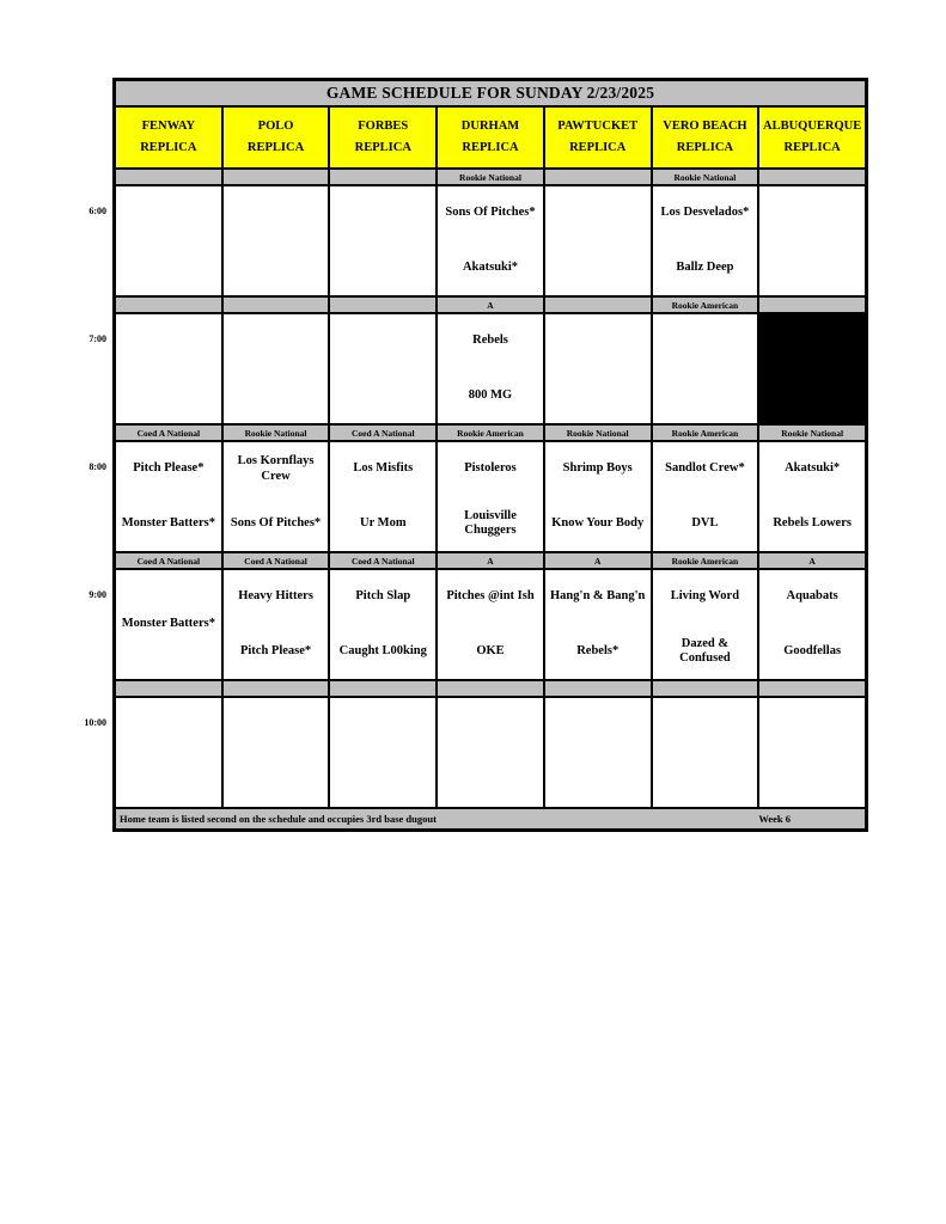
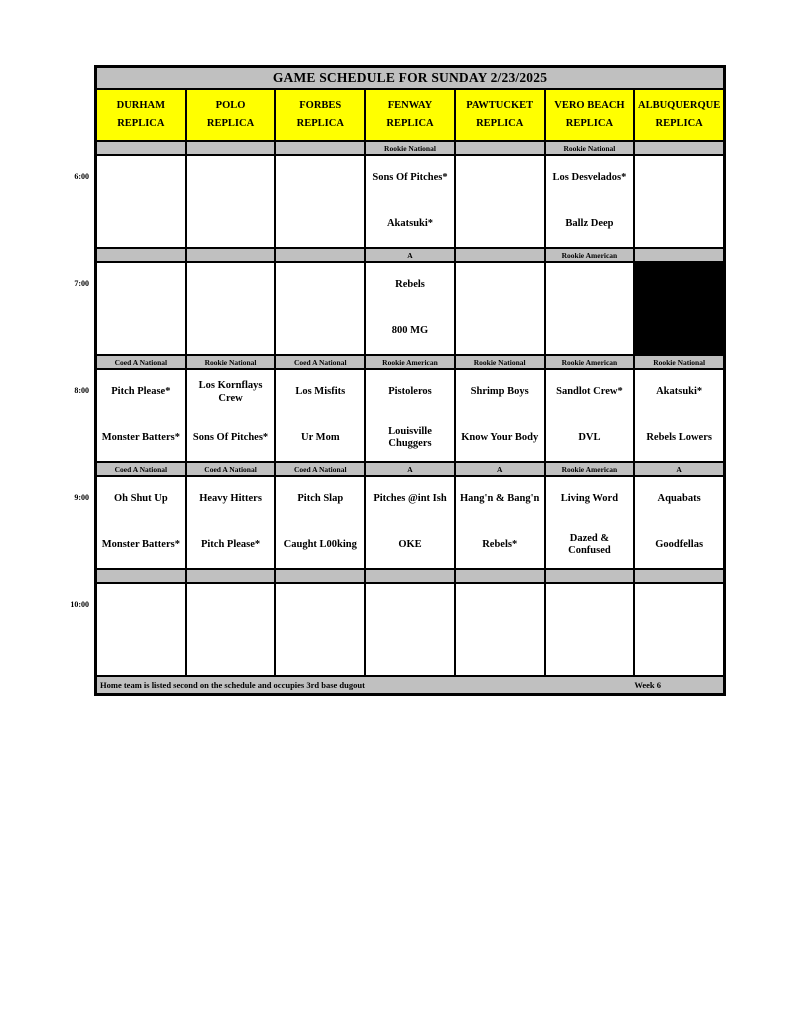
  GAME SCHEDULE FOR SUNDAY 2/23/2025
- FENWAY
+ DURHAM
  REPLICA
  POLO
  REPLICA
  FORBES
  REPLICA
- DURHAM
+ FENWAY
  REPLICA
  PAWTUCKET
  REPLICA
  VERO BEACH
  REPLICA
  ALBUQUERQUE
  REPLICA
  Rookie National
  Rookie National
  6:00
  Sons Of Pitches*
  Akatsuki*
  Los Desvelados*
  Ballz Deep
  A
  Rookie American
  7:00
  Rebels
  800 MG
  Coed A National
  Rookie National
  Coed A National
  Rookie American
  Rookie National
  Rookie American
  Rookie National
  8:00
  Pitch Please*
  Monster Batters*
  Los Kornflays Crew
  Sons Of Pitches*
  Los Misfits
  Ur Mom
  Pistoleros
  Louisville Chuggers
  Shrimp Boys
  Know Your Body
  Sandlot Crew*
  DVL
  Akatsuki*
  Rebels Lowers
  Coed A National
  Coed A National
  Coed A National
  A
  A
  Rookie American
  A
  9:00
+ Oh Shut Up
  Monster Batters*
  Heavy Hitters
  Pitch Please*
  Pitch Slap
  Caught L00king
  Pitches @int Ish
  OKE
  Hang'n & Bang'n
  Rebels*
  Living Word
  Dazed & Confused
  Aquabats
  Goodfellas
  10:00
  Home team is listed second on the schedule and occupies 3rd base dugout
  Week 6
